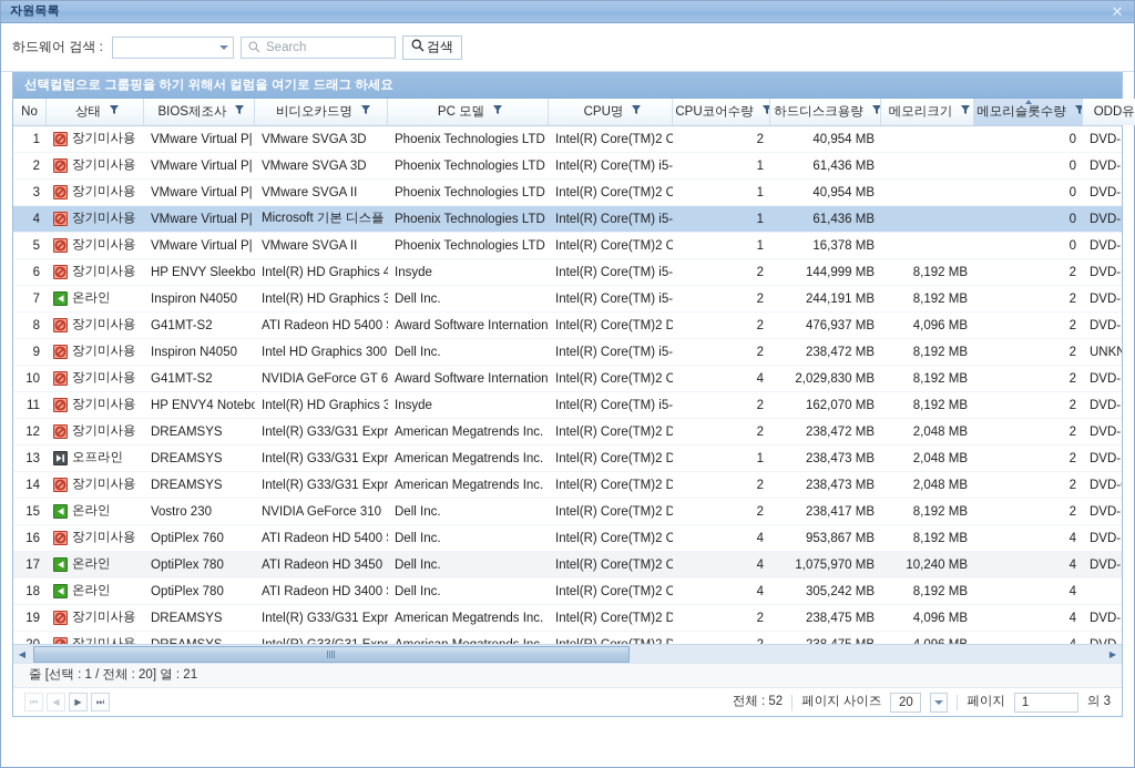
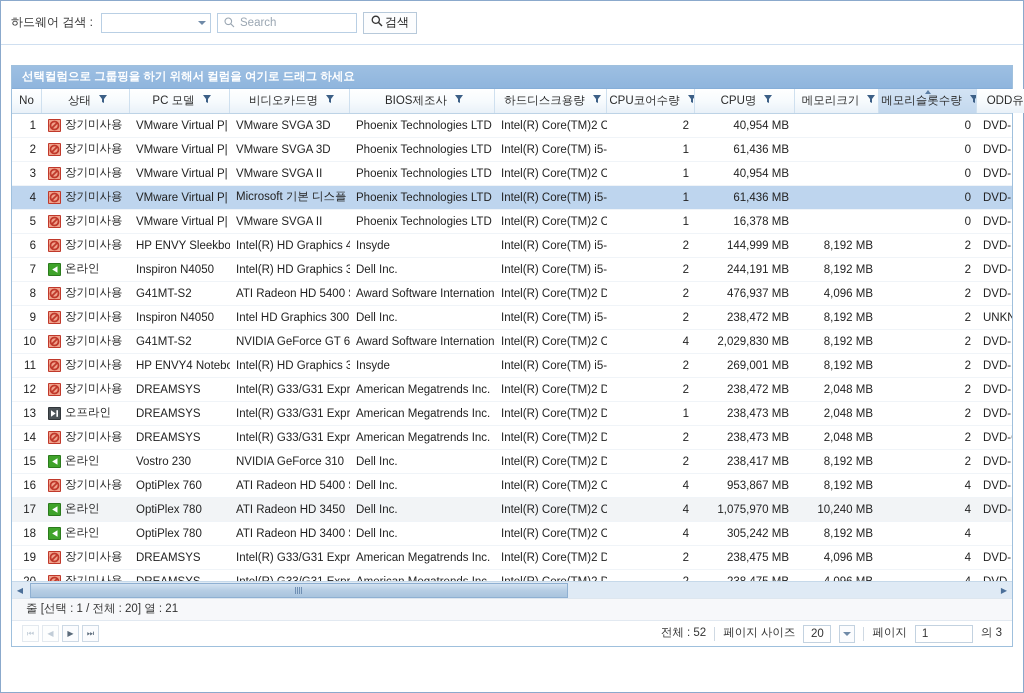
- 자원목록
- ✕
  하드웨어 검색 :
  Search
  검색
  선택컬럼으로 그룹핑을 하기 위해서 컬럼을 여기로 드래그 하세요
  No
  상태
- BIOS제조사
+ PC 모델
  비디오카드명
- PC 모델
+ BIOS제조사
- CPU명
+ 하드디스크용량
  CPU코어수량
- 하드디스크용량
+ CPU명
  메모리크기
  메모리슬롯수량
  ODD유
  1
  장기미사용
  VMware Virtual P|
  VMware SVGA 3D
  Phoenix Technologies LTD
  Intel(R) Core(TM)2 C
  2
  40,954 MB
  0
  2
  장기미사용
  VMware Virtual P|
  VMware SVGA 3D
  Phoenix Technologies LTD
  Intel(R) Core(TM) i5-
  1
  61,436 MB
  0
  DVD-
  3
  장기미사용
  VMware Virtual P|
  VMware SVGA II
  Phoenix Technologies LTD
  Intel(R) Core(TM)2 C
  1
  40,954 MB
  0
  DVD-
  4
  장기미사용
  VMware Virtual P|
  Microsoft 기본 디스플
  Phoenix Technologies LTD
  Intel(R) Core(TM) i5-
  1
  61,436 MB
  0
  5
  장기미사용
  VMware Virtual P|
  VMware SVGA II
  Phoenix Technologies LTD
  Intel(R) Core(TM)2 C
  1
  16,378 MB
  0
  DVD-
  6
  장기미사용
  HP ENVY Sleekbo
  Intel(R) HD Graphics 4
  Insyde
  Intel(R) Core(TM) i5-
  2
  144,999 MB
  8,192 MB
  2
  DVD-
  7
  온라인
  Inspiron N4050
  Intel(R) HD Graphics 3
  Dell Inc.
  Intel(R) Core(TM) i5-
  2
  244,191 MB
  8,192 MB
  2
  8
  장기미사용
  G41MT-S2
  ATI Radeon HD 5400
  Award Software Internation
  Intel(R) Core(TM)2 D
  2
  476,937 MB
  4,096 MB
  2
  9
  장기미사용
  Inspiron N4050
  Intel HD Graphics 300
  Dell Inc.
  Intel(R) Core(TM) i5-
  2
  238,472 MB
  8,192 MB
  2
  10
  장기미사용
  G41MT-S2
  NVIDIA GeForce GT 6
  Award Software Internation
  Intel(R) Core(TM)2 C
  4
  2,029,830 MB
  8,192 MB
  2
  11
  장기미사용
  HP ENVY4 Notebo
  Intel(R) HD Graphics 3
  Insyde
  Intel(R) Core(TM) i5-
  2
- 162,070 MB
+ 269,001 MB
  8,192 MB
  2
  DVD-
  12
  장기미사용
  DREAMSYS
  Intel(R) G33/G31 Expr
  American Megatrends Inc.
  Intel(R) Core(TM)2 D
  2
  238,472 MB
  2,048 MB
  2
  13
  오프라인
  DREAMSYS
  Intel(R) G33/G31 Expr
  American Megatrends Inc.
  Intel(R) Core(TM)2 D
  1
  238,473 MB
  2,048 MB
  2
  14
  장기미사용
  DREAMSYS
  Intel(R) G33/G31 Expr
  American Megatrends Inc.
  Intel(R) Core(TM)2 D
  2
  238,473 MB
  2,048 MB
  2
  15
  온라인
  Vostro 230
  NVIDIA GeForce 310
  Dell Inc.
  Intel(R) Core(TM)2 D
  2
  238,417 MB
  8,192 MB
  2
  DVD-
  16
  장기미사용
  OptiPlex 760
  ATI Radeon HD 5400
  Dell Inc.
  Intel(R) Core(TM)2 C
  4
  953,867 MB
  8,192 MB
  4
  DVD-
  17
  온라인
  OptiPlex 780
  ATI Radeon HD 3450
  Dell Inc.
  Intel(R) Core(TM)2 C
  4
  1,075,970 MB
  10,240 MB
  4
  DVD-
  18
  온라인
  OptiPlex 780
  ATI Radeon HD 3400
  Dell Inc.
  Intel(R) Core(TM)2 C
  4
  305,242 MB
  8,192 MB
  4
  19
  장기미사용
  DREAMSYS
  Intel(R) G33/G31 Expr
  American Megatrends Inc.
  Intel(R) Core(TM)2 D
  2
  238,475 MB
  4,096 MB
  4
  DVD-
  ◀
  ▶
  줄 [선택 : 1 / 전체 : 20] 열 : 21
  ⏮
  ◀
  ▶
  ⏭
  전체 : 52
  페이지 사이즈
  20
  페이지
  1
  의 3
